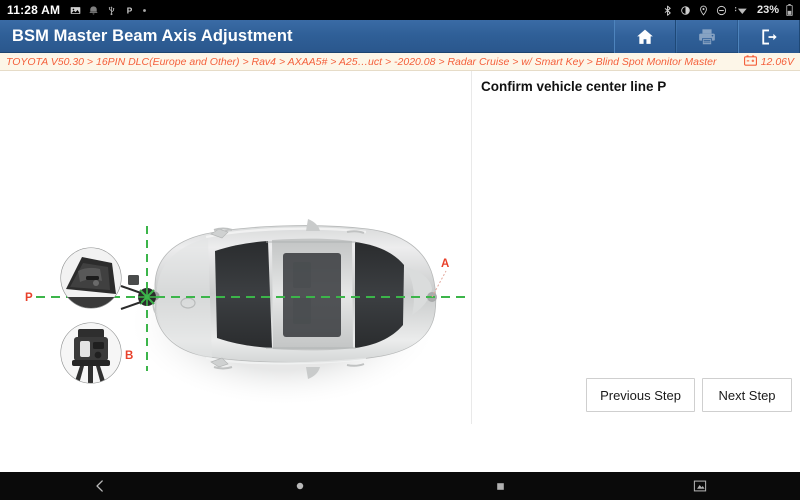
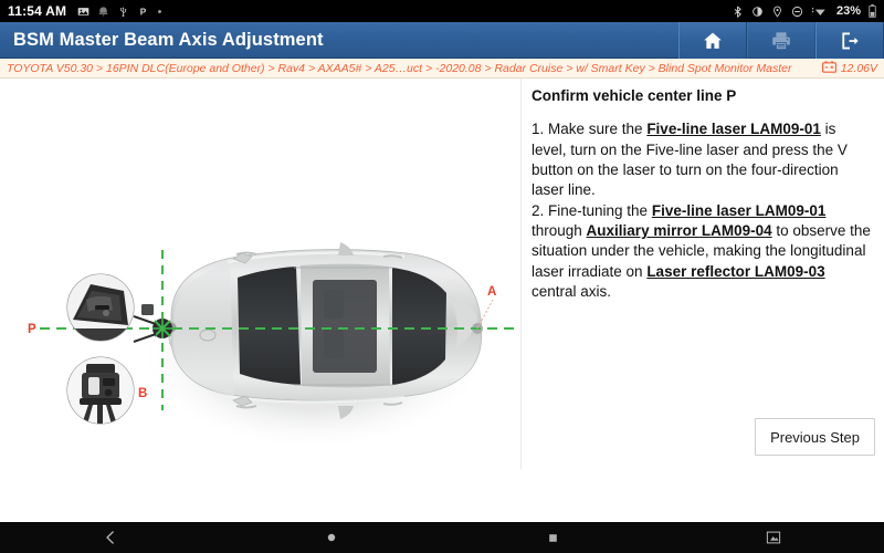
- 11:28 AM
+ 11:54 AM
  P
  23%
  BSM Master Beam Axis Adjustment
  TOYOTA V50.30 > 16PIN DLC(Europe and Other) > Rav4 > AXAA5# > A25…uct > -2020.08 > Radar Cruise > w/ Smart Key > Blind Spot Monitor Master
  12.06V
  P
  A
  B
  Confirm vehicle center line P
+ 1. Make sure the Five-line laser LAM09-01 is level, turn on the Five-line laser and press the V button on the laser to turn on the four-direction laser line.
+ 2. Fine-tuning the Five-line laser LAM09-01 through Auxiliary mirror LAM09-04 to observe the situation under the vehicle, making the longitudinal laser irradiate on Laser reflector LAM09-03 central axis.
  Previous Step
- Next Step
